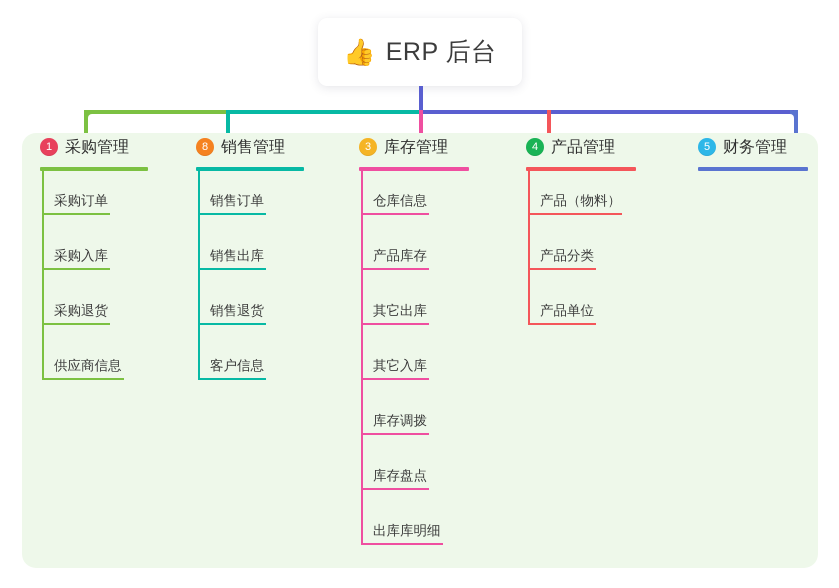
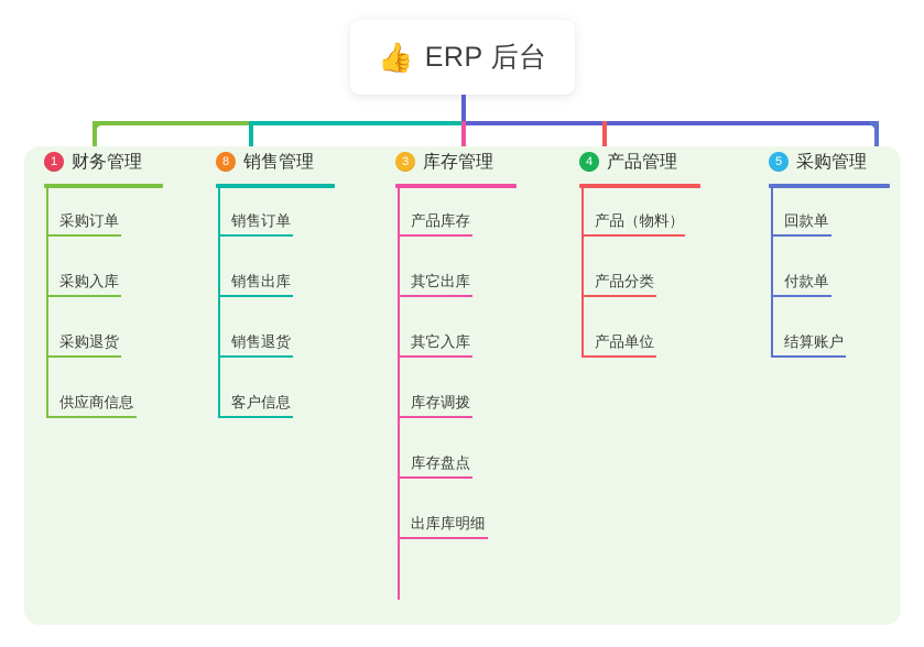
  👍
  ERP 后台
  1
- 采购管理
+ 财务管理
  采购订单
  采购入库
  采购退货
  供应商信息
  8
  销售管理
  销售订单
  销售出库
  销售退货
  客户信息
  3
  库存管理
- 仓库信息
  产品库存
  其它出库
  其它入库
  库存调拨
  库存盘点
  出库库明细
  4
  产品管理
  产品（物料）
  产品分类
  产品单位
  5
- 财务管理
+ 采购管理
+ 回款单
+ 付款单
+ 结算账户
